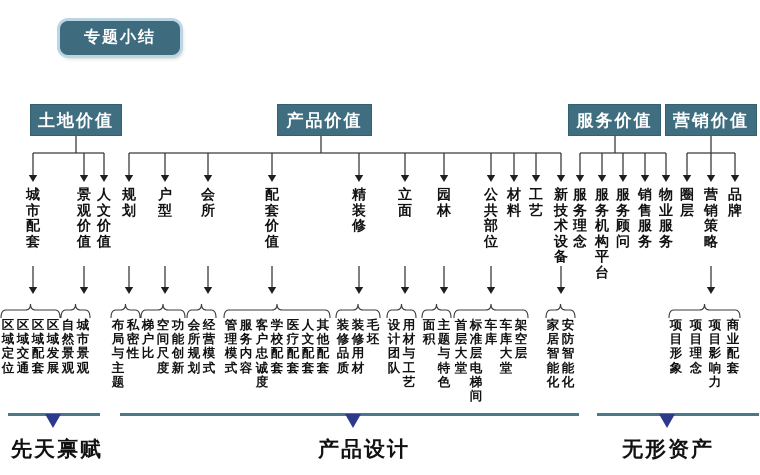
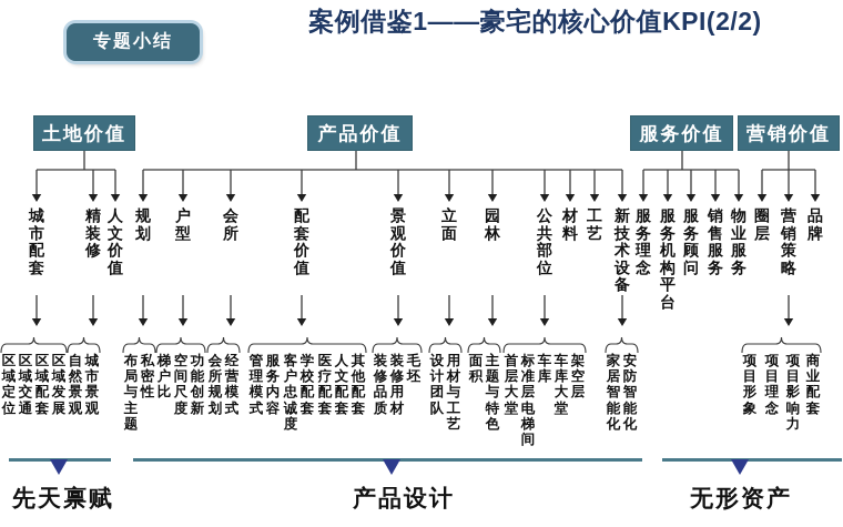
  专题小结
+ 案例借鉴1——豪宅的核心价值KPI(2/2)
  土地价值
  城市配套
  区域定位
  区域交通
  区域配套
  区域发展
- 景观价值
+ 精装修
  自然景观
  城市景观
  人文价值
  产品价值
  规划
  布局与主题
  私密性
  户型
  梯户比
  空间尺度
  功能创新
  会所
  会所规划
  经营模式
  配套价值
  管理模式
  服务内容
  客户忠诚度
  学校配套
  医疗配套
  人文配套
  其他配套
- 精装修
+ 景观价值
  装修品质
  装修用材
  毛坯
  立面
  设计团队
  用材与工艺
  园林
  面积
  主题与特色
  公共部位
  首层大堂
  标准层电梯间
  车库
  车库大堂
  架空层
  材料
  工艺
  新技术设备
  家居智能化
  安防智能化
  服务价值
  服务理念
  服务机构平台
  服务顾问
  销售服务
  物业服务
  营销价值
  圈层
  营销策略
  项目形象
  项目理念
  项目影响力
  商业配套
  品牌
  先天禀赋
  产品设计
  无形资产
